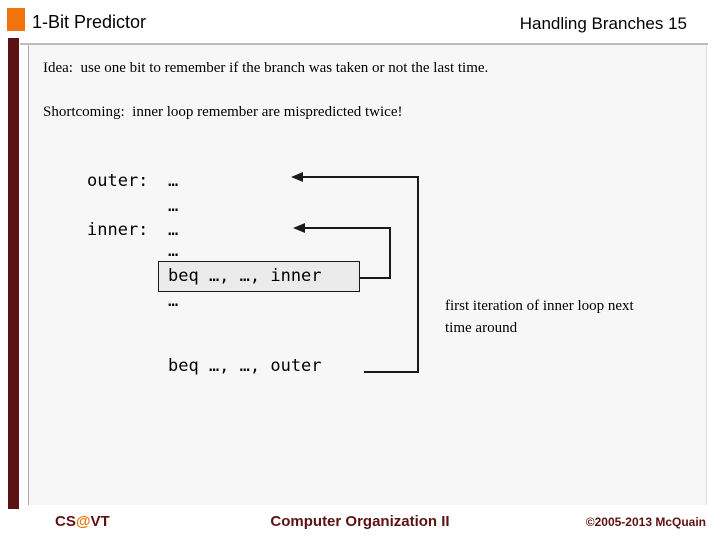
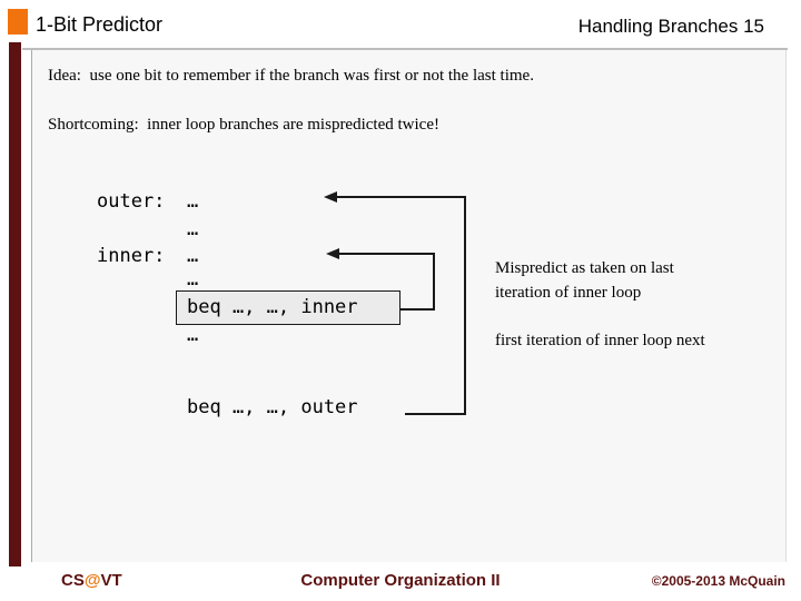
  1-Bit Predictor
  Handling Branches 15
- Idea: use one bit to remember if the branch was taken or not the last time.
+ Idea: use one bit to remember if the branch was first or not the last time.
- Shortcoming: inner loop remember are mispredicted twice!
+ Shortcoming: inner loop branches are mispredicted twice!
  outer:
  …
  …
  inner:
  …
  …
  beq …, …, inner
  …
  beq …, …, outer
+ Mispredict as taken on last
+ iteration of inner loop
  first iteration of inner loop next
- time around
  CS@VT
  Computer Organization II
  ©2005-2013 McQuain
